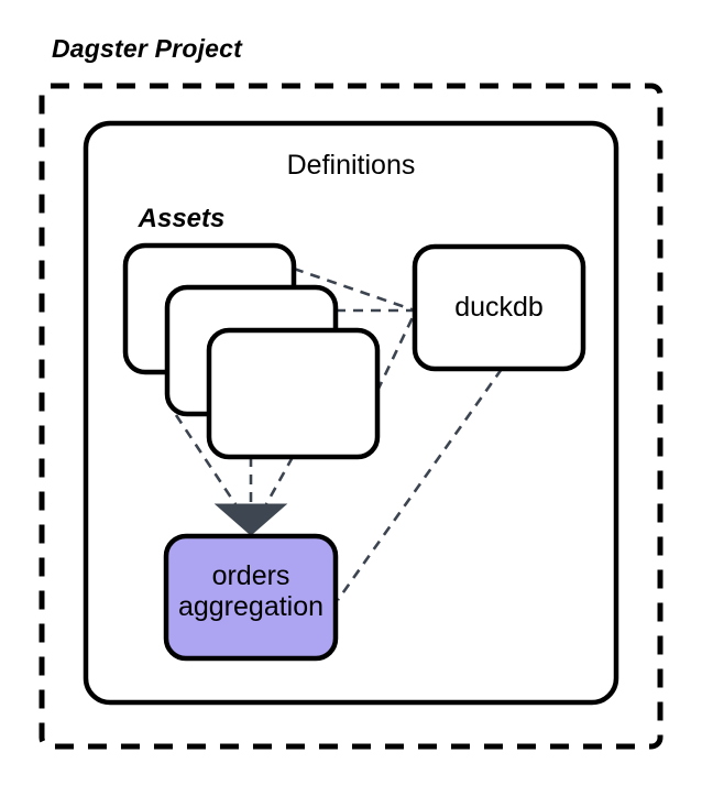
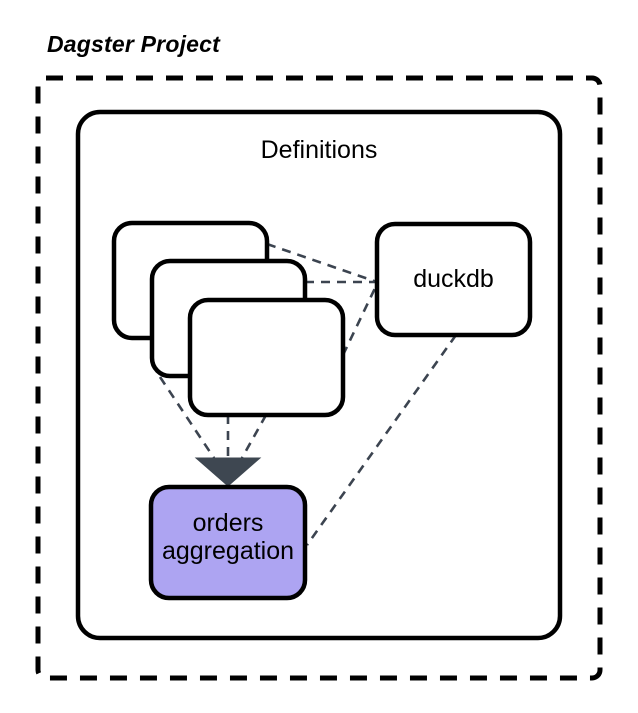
  Dagster Project
  Definitions
- Assets
  duckdb
  orders
  aggregation
